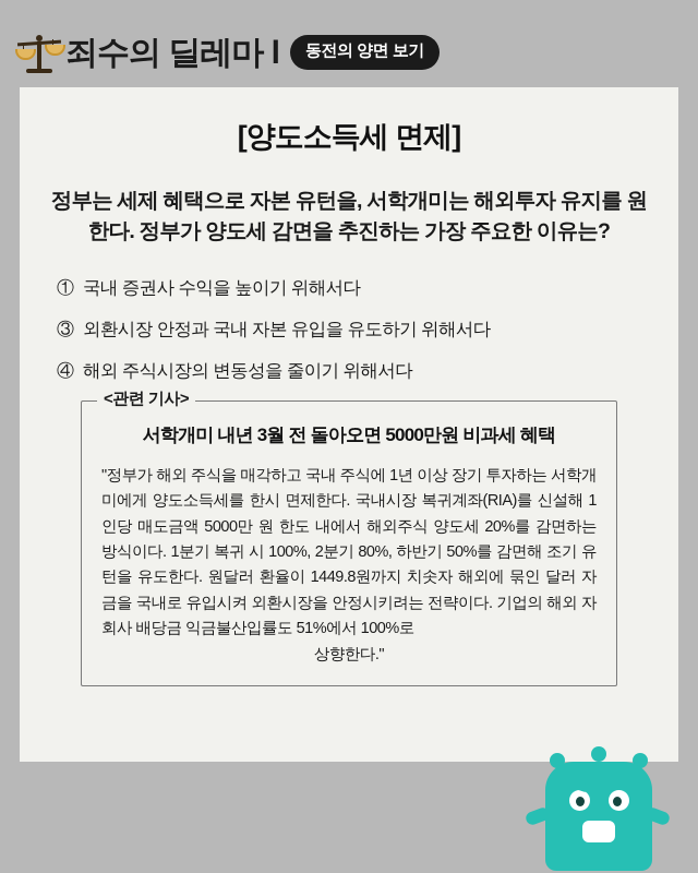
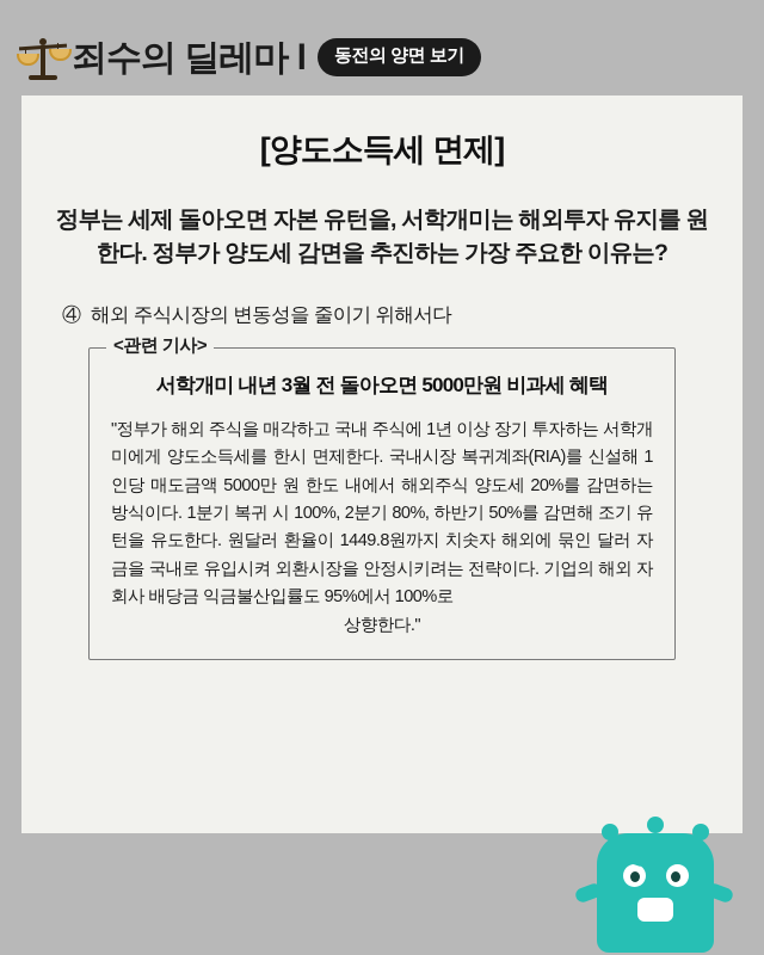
  죄수의 딜레마 l
  동전의 양면 보기
  [양도소득세 면제]
- 정부는 세제 혜택으로 자본 유턴을, 서학개미는 해외투자 유지를 원한다. 정부가 양도세 감면을 추진하는 가장 주요한 이유는?
+ 정부는 세제 돌아오면 자본 유턴을, 서학개미는 해외투자 유지를 원한다. 정부가 양도세 감면을 추진하는 가장 주요한 이유는?
- ①
- 국내 증권사 수익을 높이기 위해서다
- ③
- 외환시장 안정과 국내 자본 유입을 유도하기 위해서다
  ④
  해외 주식시장의 변동성을 줄이기 위해서다
  <관련 기사>
  서학개미 내년 3월 전 돌아오면 5000만원 비과세 혜택
- "정부가 해외 주식을 매각하고 국내 주식에 1년 이상 장기 투자하는 서학개미에게 양도소득세를 한시 면제한다. 국내시장 복귀계좌(RIA)를 신설해 1인당 매도금액 5000만 원 한도 내에서 해외주식 양도세 20%를 감면하는 방식이다. 1분기 복귀 시 100%, 2분기 80%, 하반기 50%를 감면해 조기 유턴을 유도한다. 원달러 환율이 1449.8원까지 치솟자 해외에 묶인 달러 자금을 국내로 유입시켜 외환시장을 안정시키려는 전략이다. 기업의 해외 자회사 배당금 익금불산입률도 51%에서 100%로
+ "정부가 해외 주식을 매각하고 국내 주식에 1년 이상 장기 투자하는 서학개미에게 양도소득세를 한시 면제한다. 국내시장 복귀계좌(RIA)를 신설해 1인당 매도금액 5000만 원 한도 내에서 해외주식 양도세 20%를 감면하는 방식이다. 1분기 복귀 시 100%, 2분기 80%, 하반기 50%를 감면해 조기 유턴을 유도한다. 원달러 환율이 1449.8원까지 치솟자 해외에 묶인 달러 자금을 국내로 유입시켜 외환시장을 안정시키려는 전략이다. 기업의 해외 자회사 배당금 익금불산입률도 95%에서 100%로
  상향한다."
